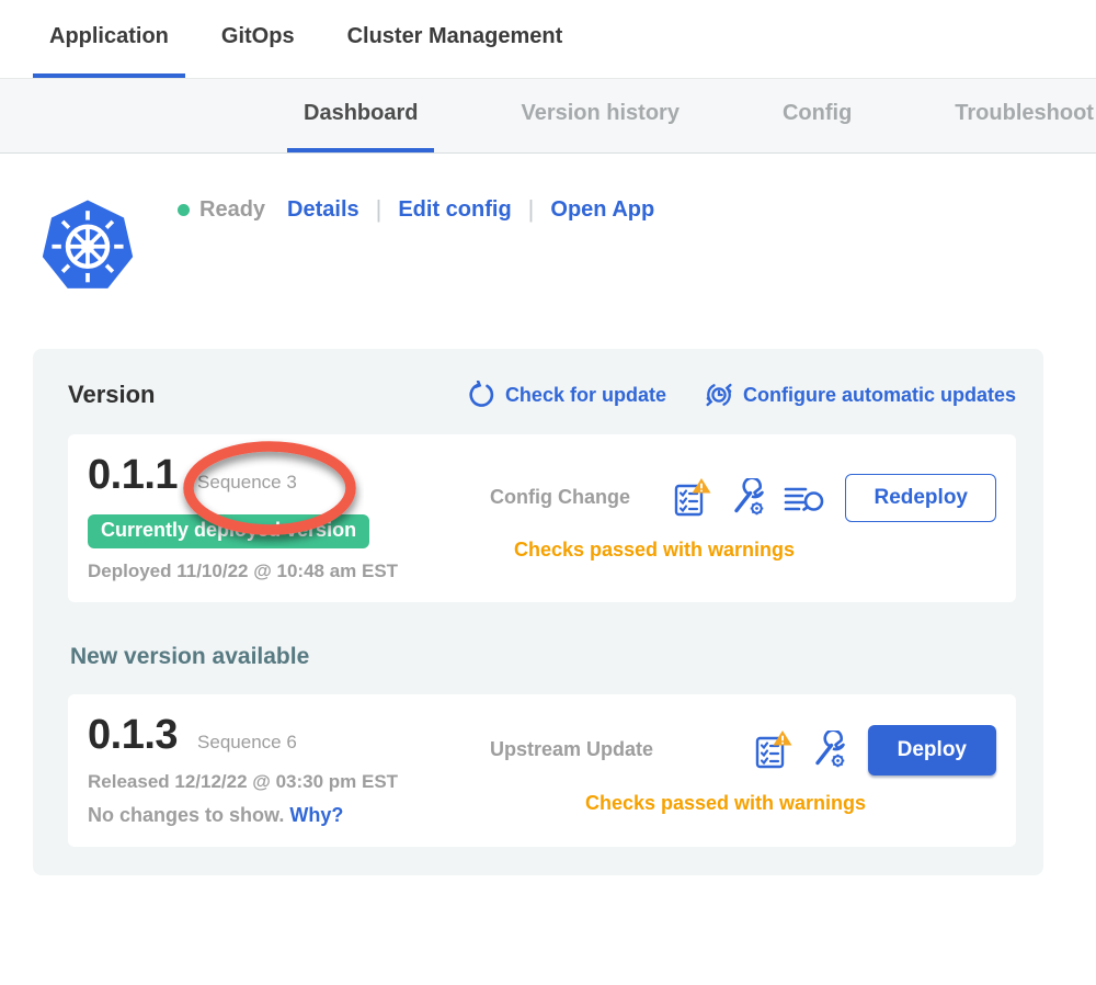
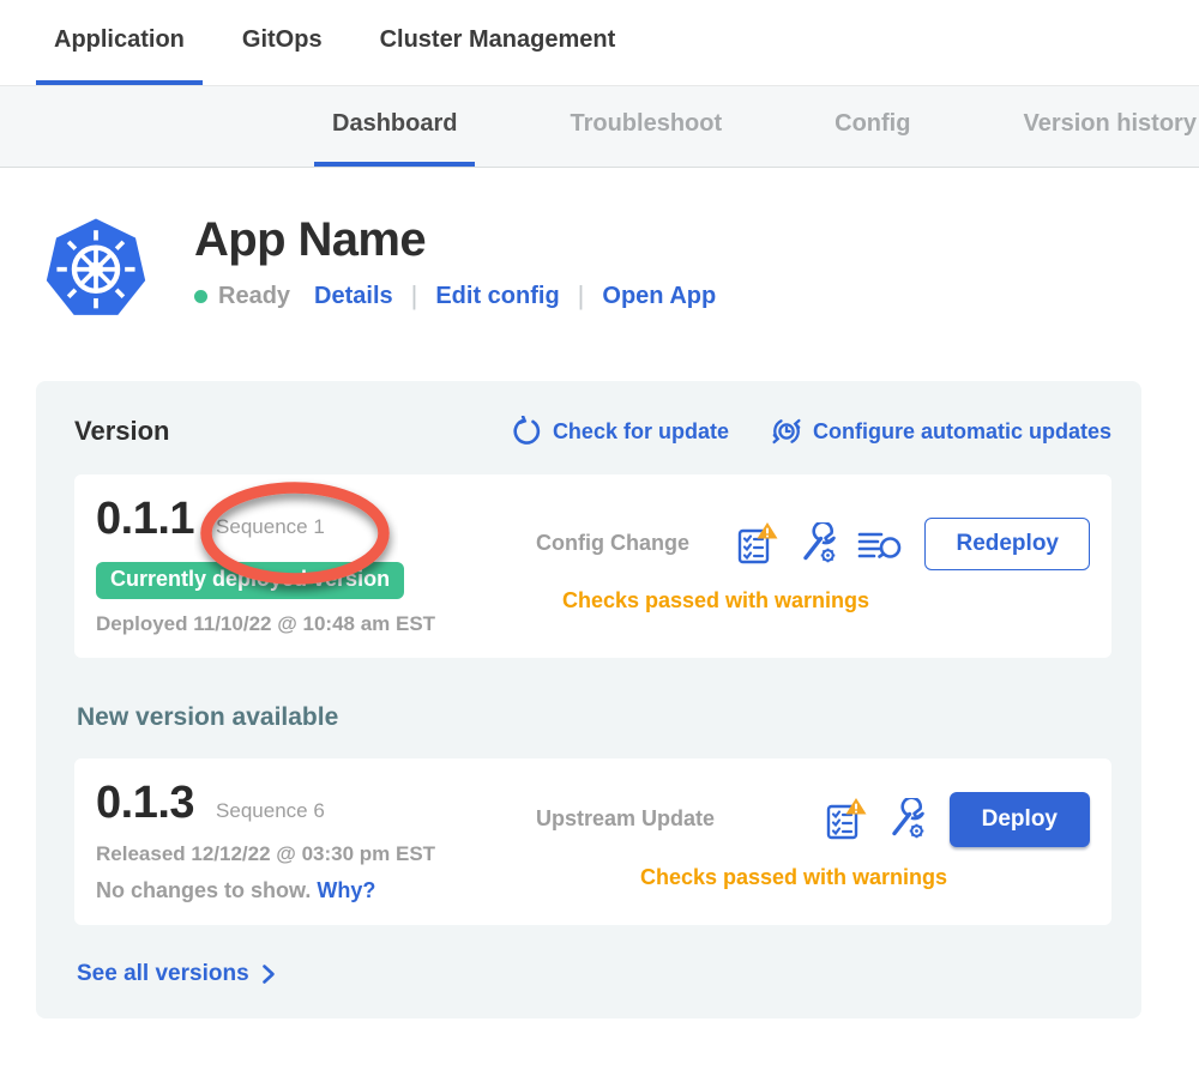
  Application
  GitOps
  Cluster Management
  Dashboard
- Version history
+ Troubleshoot
  Config
- Troubleshoot
+ Version history
+ App Name
  Ready
  Details
  |
  Edit config
  |
  Open App
  Version
  Check for update
  Configure automatic updates
  0.1.1
- Sequence 3
+ Sequence 1
  Currently deprsion
  Deployed 11/10/22 @ 10:48 am EST
  Config Change
  Redeploy
  Checks passed with warnings
  New version available
  0.1.3
  Sequence 6
  Released 12/12/22 @ 03:30 pm EST
  No changes to show. Why?
  Upstream Update
  Deploy
  Checks passed with warnings
+ See all versions
